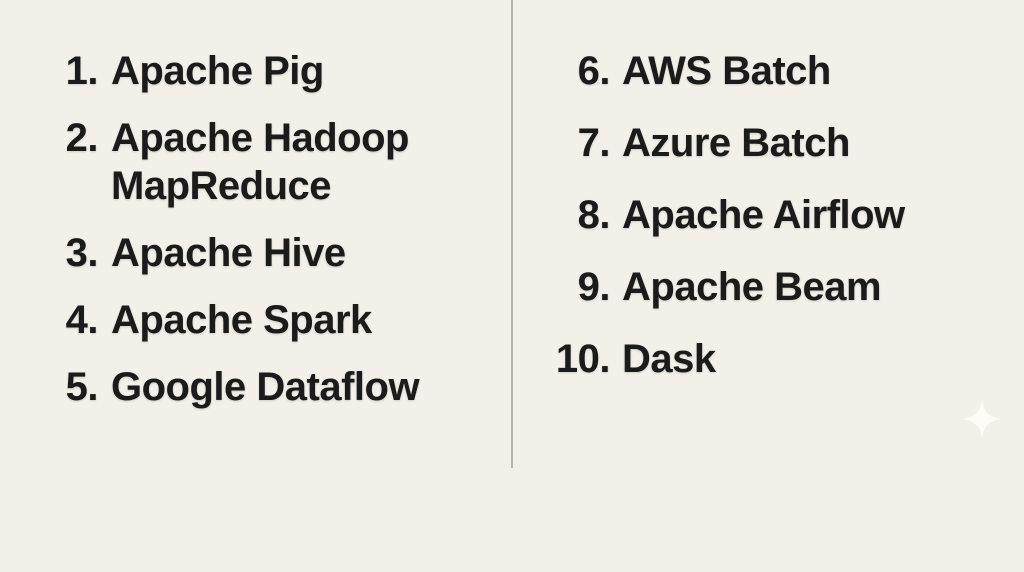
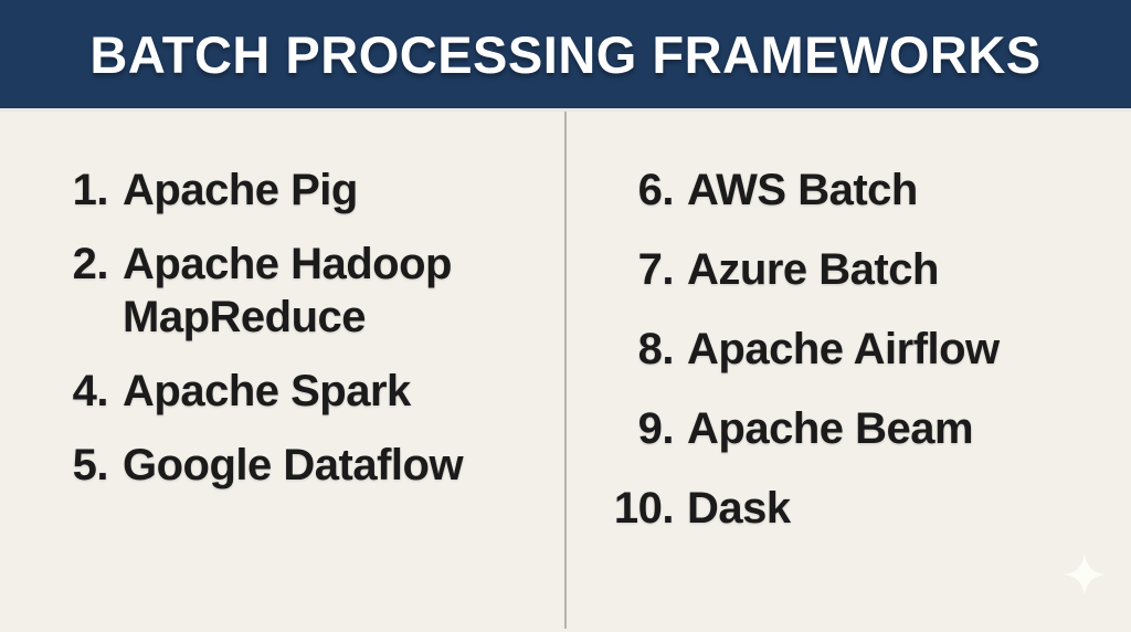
+ BATCH PROCESSING FRAMEWORKS
  1.
  Apache Pig
  2.
  Apache Hadoop MapReduce
- 3.
- Apache Hive
  4.
  Apache Spark
  5.
  Google Dataflow
  6.
  AWS Batch
  7.
  Azure Batch
  8.
  Apache Airflow
  9.
  Apache Beam
  10.
  Dask
